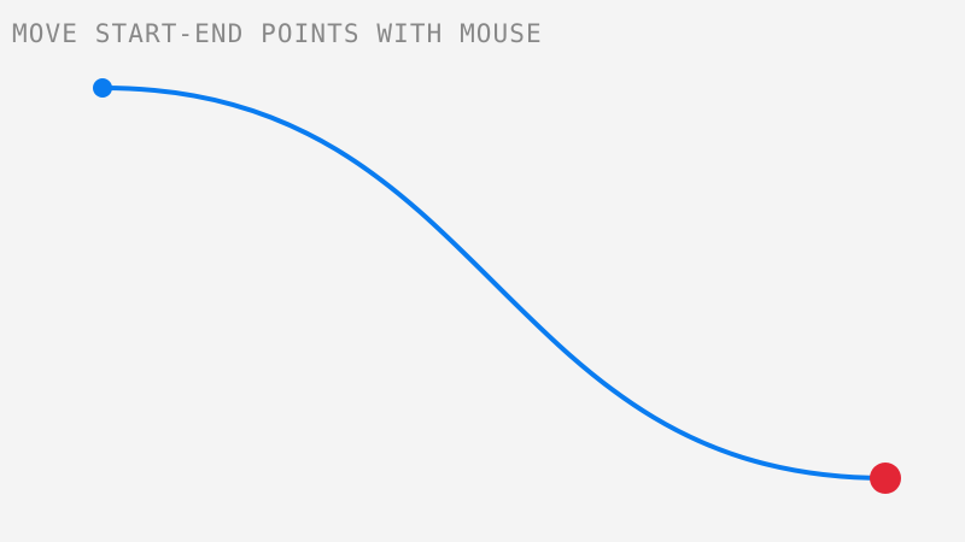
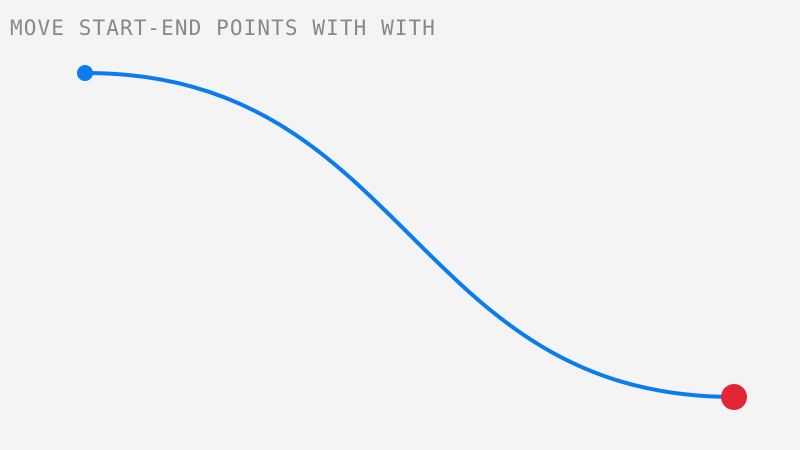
- MOVE START-END POINTS WITH MOUSE
+ MOVE START-END POINTS WITH WITH
